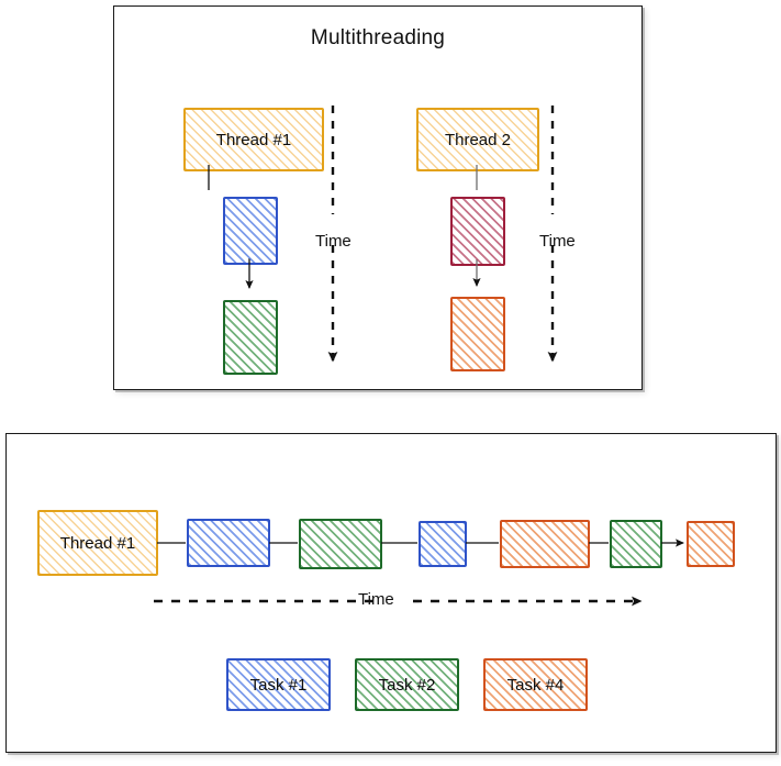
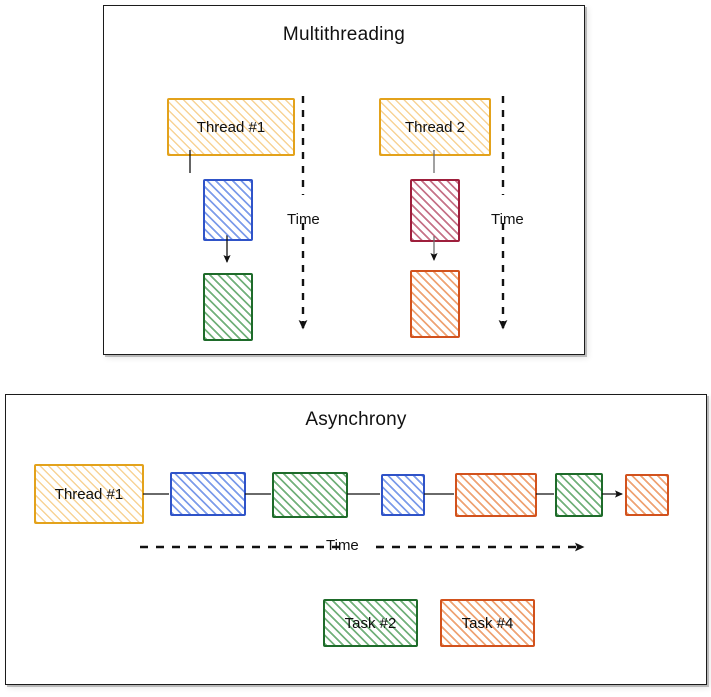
  Multithreading
  Thread #1
  Thread 2
  Time
  Time
+ Asynchrony
  Thread #1
  Time
- Task #1
  Task #2
  Task #4
